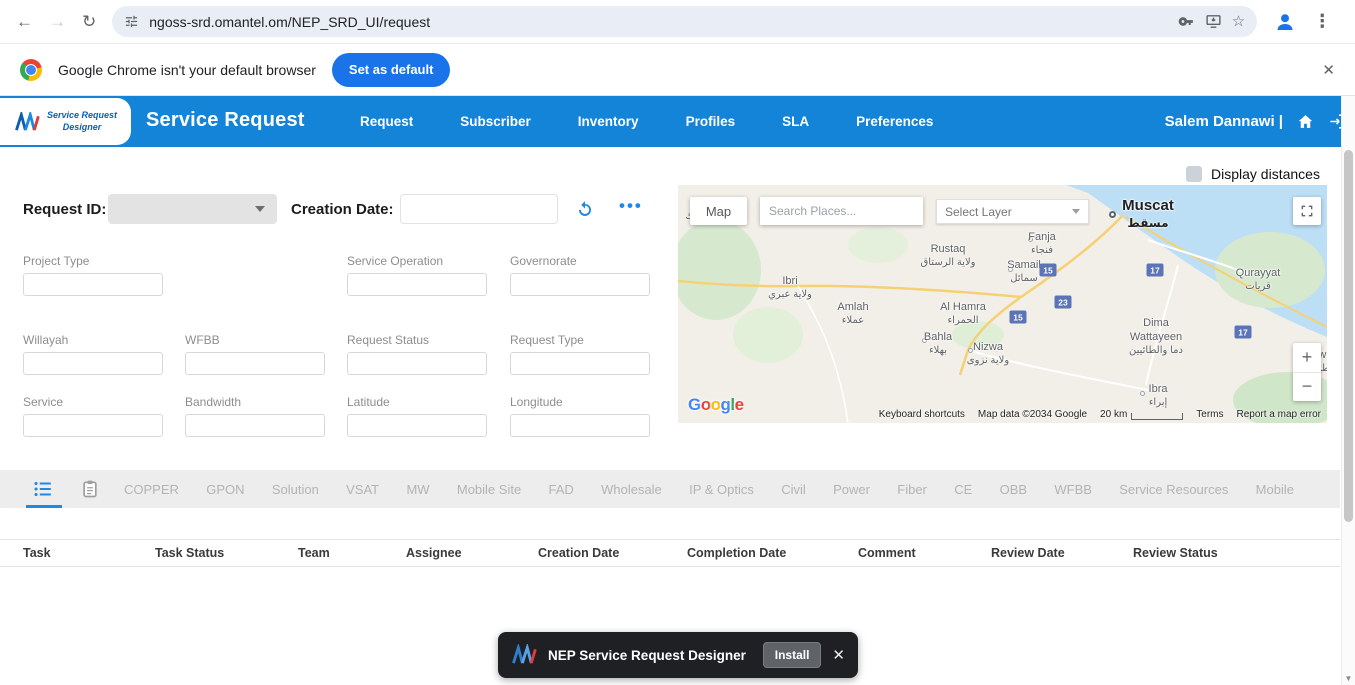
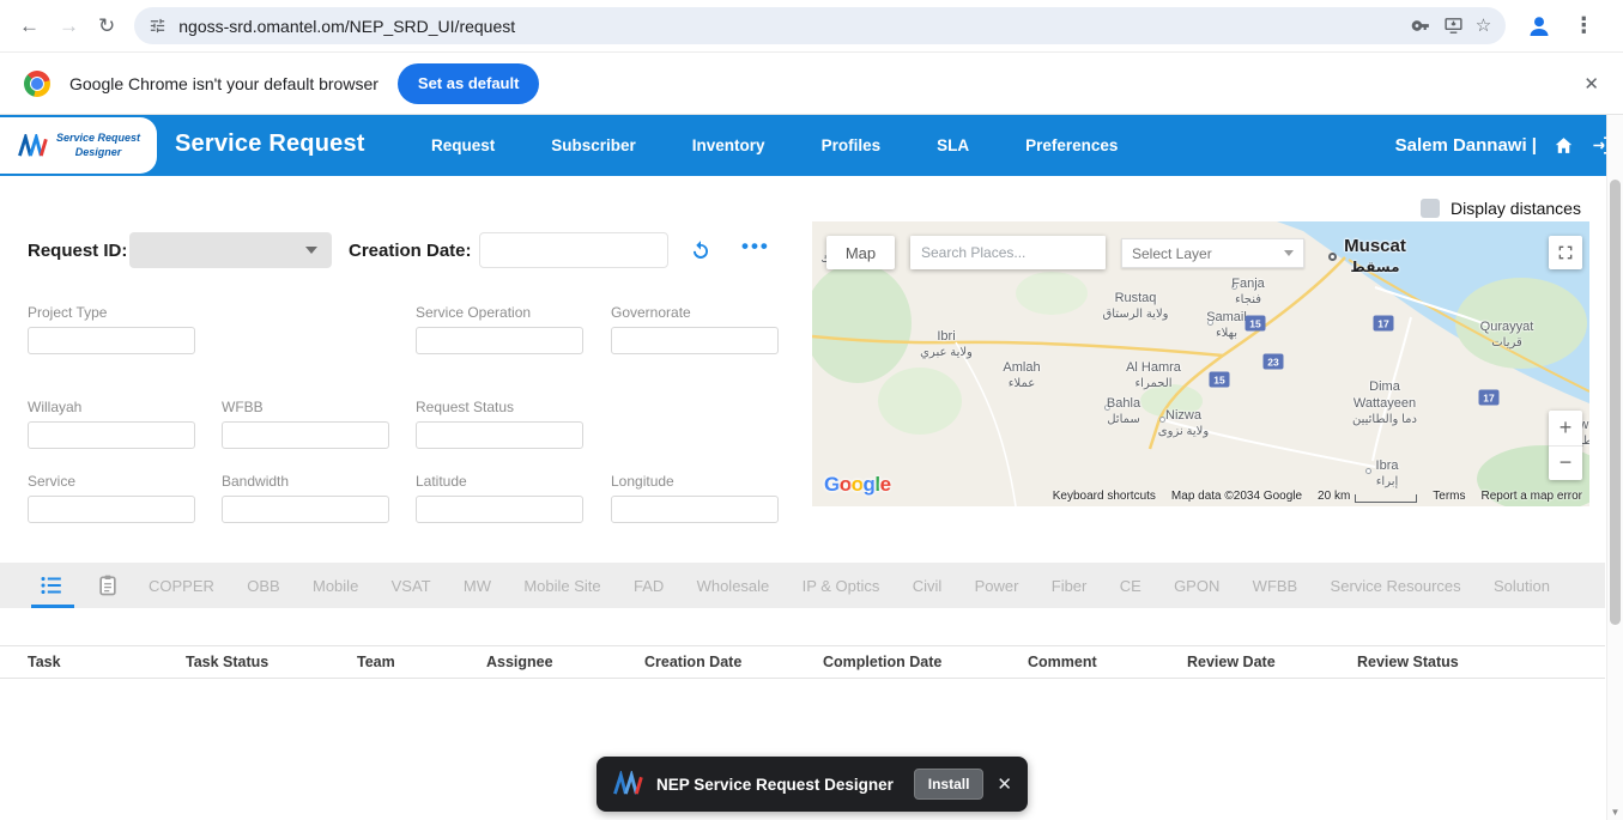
  ←
  →
  ↻
  ngoss-srd.omantel.om/NEP_SRD_UI/request
  ☆
  ⋮
  Google Chrome isn't your default browser
  Set as default
  ✕
  Service Request
  Designer
  Service Request
  Request
  Subscriber
  Inventory
  Profiles
  SLA
  Preferences
  Salem Dannawi |
  Request ID:
  Creation Date:
  •••
  Display distances
  Project Type
  Service Operation
  Governorate
  Willayah
  WFBB
  Request Status
- Request Type
  Service
  Bandwidth
  Latitude
  Longitude
  Muscat
  مسقط
  Fanja
  فنجاء
  Rustaq
  ولاية الرستاق
  Samai
- سمائل
+ بهلاء
  Qurayyat
  قريات
  Ibri
  ولاية عبري
  Amlah
  عملاء
  Al Hamra
  الحمراء
  Bahla
- بهلاء
+ سمائل
  Nizwa
  ولاية نزوى
  Dima Wattayeen
  دما والطائيين
  Ibra
  إبراء
  15
  17
  23
  15
  17
  Map
  Search Places...
  Select Layer
  +
  −
  Google
  Keyboard shortcuts
  Map data ©2034 Google
  20 km
  Terms
  Report a map error
  COPPER
- GPON
+ OBB
- Solution
+ Mobile
  VSAT
  MW
  Mobile Site
  FAD
  Wholesale
  IP & Optics
  Civil
  Power
  Fiber
  CE
- OBB
+ GPON
  WFBB
  Service Resources
- Mobile
+ Solution
  Task
  Task Status
  Team
  Assignee
  Creation Date
  Completion Date
  Comment
  Review Date
  Review Status
  NEP Service Request Designer
  Install
  ✕
  ▼
